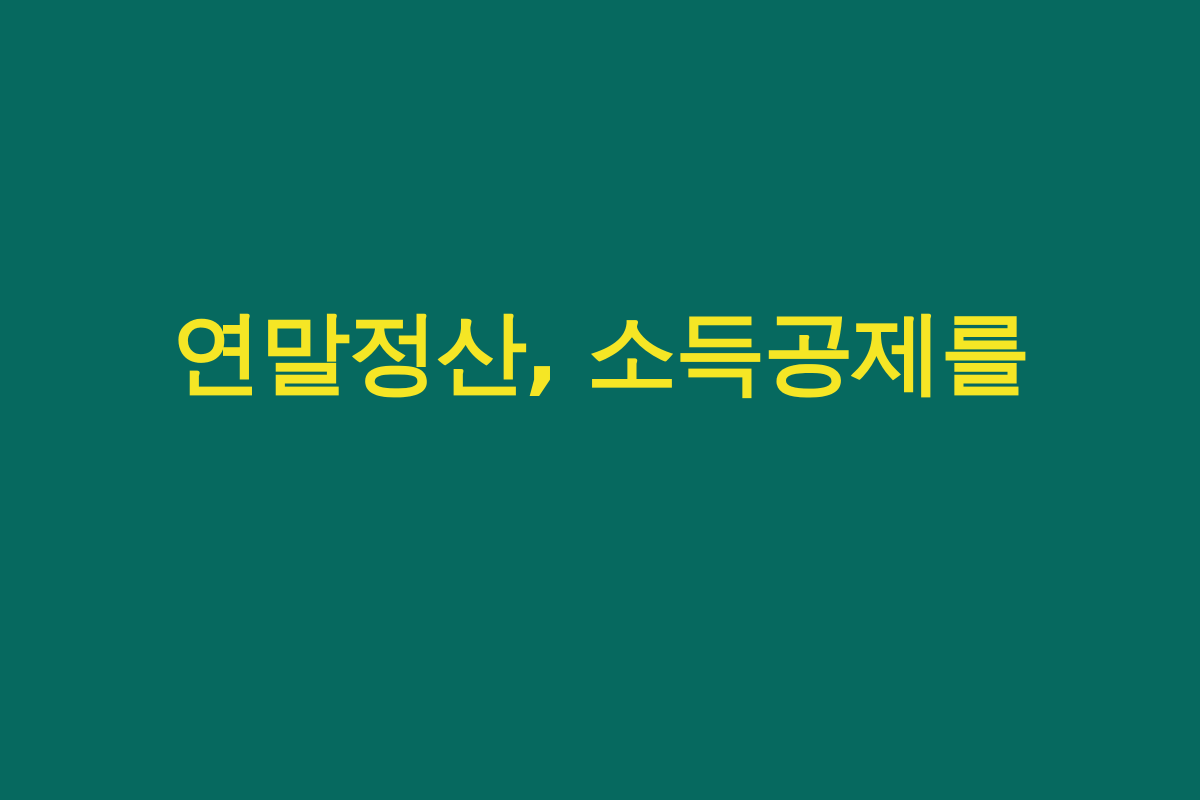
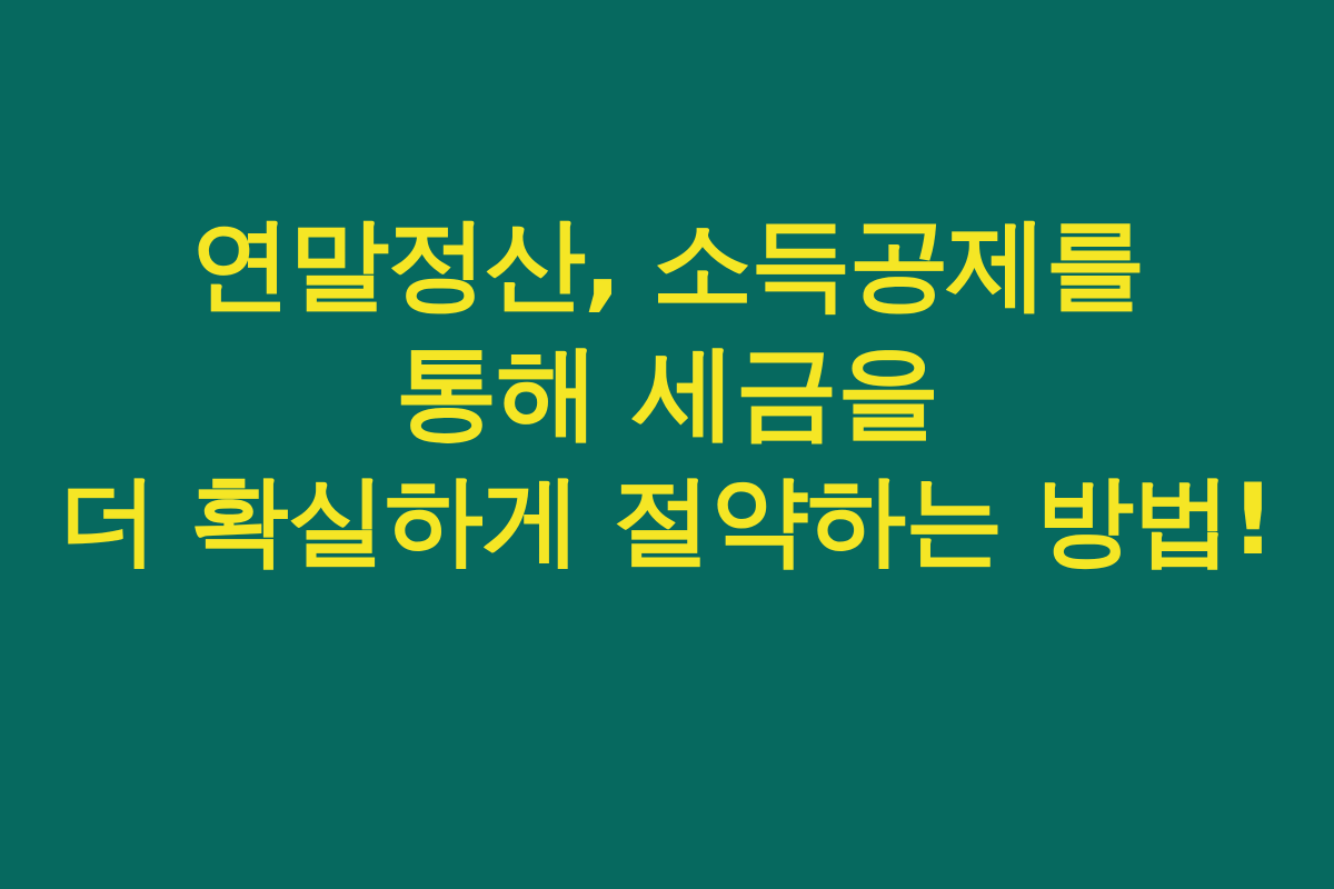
  연말정산, 소득공제를
+ 통해 세금을
+ 더 확실하게 절약하는 방법!
